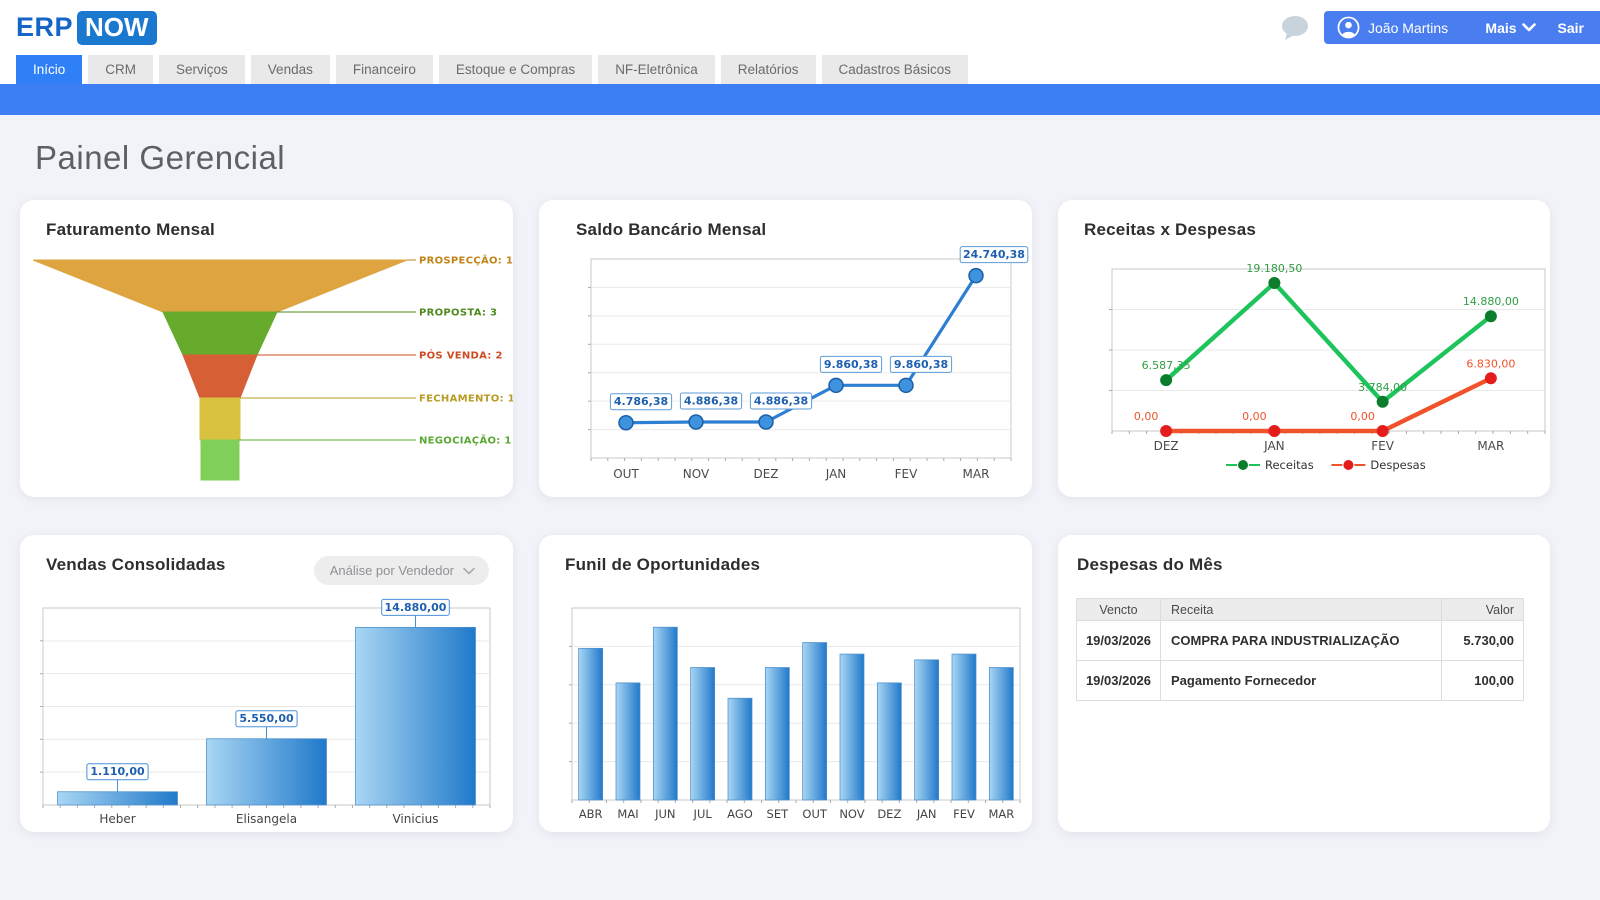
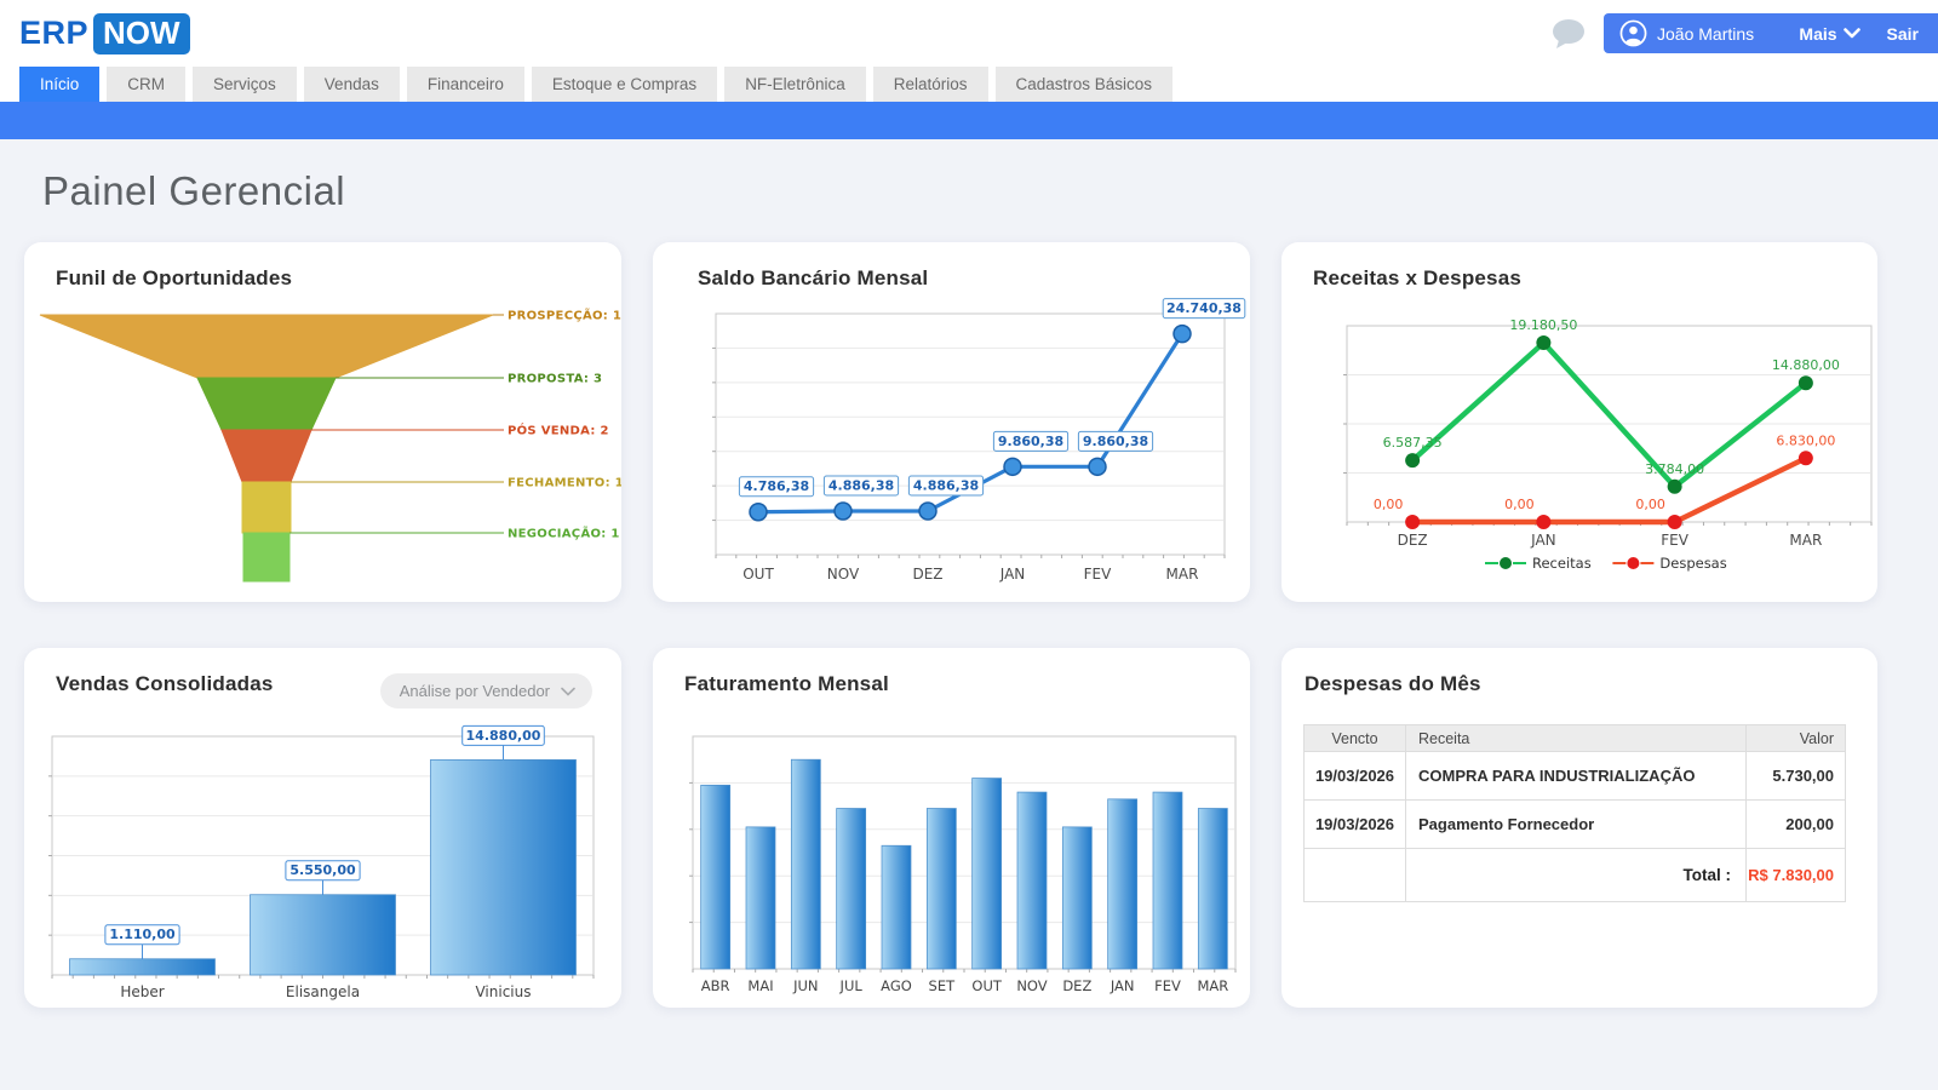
  ERP
  NOW
  João Martins
  Mais
  Sair
  Início
  CRM
  Serviços
  Vendas
  Financeiro
  Estoque e Compras
  NF-Eletrônica
  Relatórios
  Cadastros Básicos
  Painel Gerencial
- Faturamento Mensal
+ Funil de Oportunidades
  PROSPECÇÃO: 1
  PROPOSTA: 3
  PÓS VENDA: 2
  FECHAMENTO: 1
  NEGOCIAÇÃO: 1
  Saldo Bancário Mensal
  OUT
  NOV
  DEZ
  JAN
  FEV
  MAR
  4.786,38
  4.886,38
  4.886,38
  9.860,38
  9.860,38
  24.740,38
  Receitas x Despesas
  DEZ
  JAN
  FEV
  MAR
  6.587,35
  19.180,50
  3.784,00
  14.880,00
  0,00
  0,00
  0,00
  6.830,00
  Receitas
  Despesas
  Vendas Consolidadas
  Análise por Vendedor
  1.110,00
  Heber
  5.550,00
  Elisangela
  14.880,00
  Vinicius
- Funil de Oportunidades
+ Faturamento Mensal
  ABR
  MAI
  JUN
  JUL
  AGO
  SET
  OUT
  NOV
  DEZ
  JAN
  FEV
  MAR
  Despesas do Mês
  Vencto	Receita	Valor
  19/03/2026	COMPRA PARA INDUSTRIALIZAÇÃO	5.730,00
- 19/03/2026	Pagamento Fornecedor	100,00
+ 19/03/2026	Pagamento Fornecedor	200,00
+ 	Total :	R$ 7.830,00
